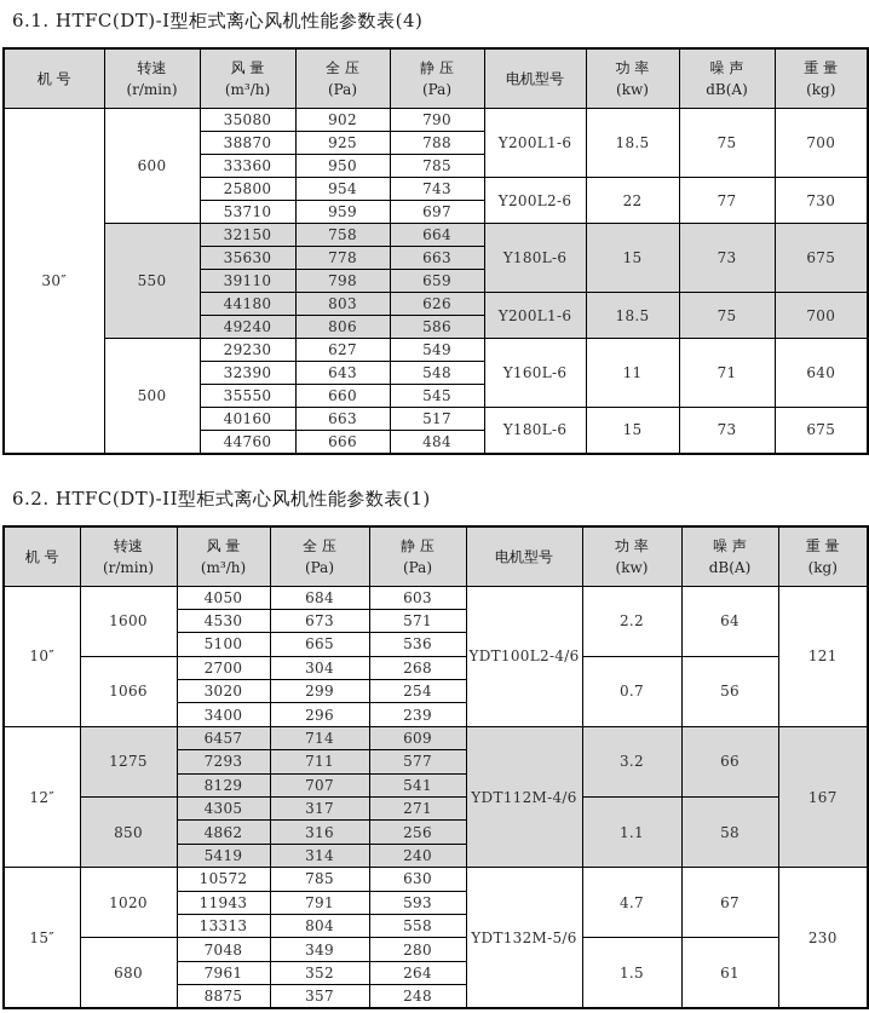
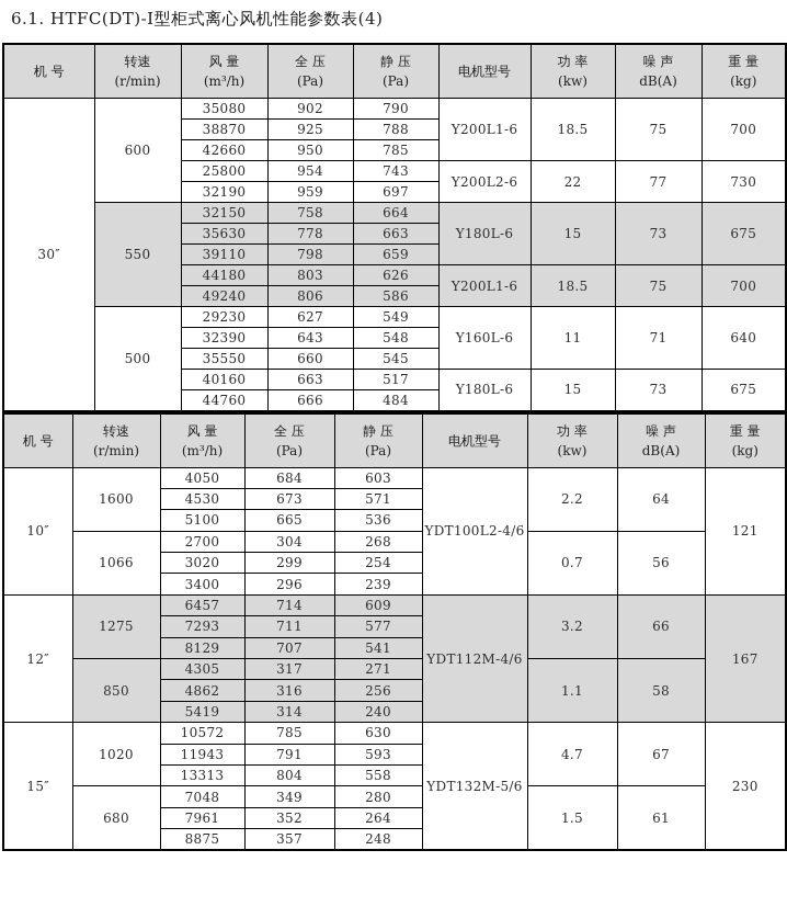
  6.1. HTFC(DT)-I型柜式离心风机性能参数表(4)
  机 号	转速 (r/min)	风 量 (m³/h)	全 压 (Pa)	静 压 (Pa)	电机型号	功 率 (kw)	噪 声 dB(A)	重 量 (kg)
  30″	600	35080	902	790	Y200L1-6	18.5	75	700
  38870	925	788
- 33360	950	785
+ 42660	950	785
  25800	954	743	Y200L2-6	22	77	730
- 53710	959	697
+ 32190	959	697
  550	32150	758	664	Y180L-6	15	73	675
  35630	778	663
  39110	798	659
  44180	803	626	Y200L1-6	18.5	75	700
  49240	806	586
  500	29230	627	549	Y160L-6	11	71	640
  32390	643	548
  35550	660	545
  40160	663	517	Y180L-6	15	73	675
  44760	666	484
- 6.2. HTFC(DT)-II型柜式离心风机性能参数表(1)
  机 号	转速 (r/min)	风 量 (m³/h)	全 压 (Pa)	静 压 (Pa)	电机型号	功 率 (kw)	噪 声 dB(A)	重 量 (kg)
  10″	1600	4050	684	603	YDT100L2-4/6	2.2	64	121
  4530	673	571
  5100	665	536
  1066	2700	304	268	0.7	56
  3020	299	254
  3400	296	239
  12″	1275	6457	714	609	YDT112M-4/6	3.2	66	167
  7293	711	577
  8129	707	541
  850	4305	317	271	1.1	58
  4862	316	256
  5419	314	240
  15″	1020	10572	785	630	YDT132M-5/6	4.7	67	230
  11943	791	593
  13313	804	558
  680	7048	349	280	1.5	61
  7961	352	264
  8875	357	248
